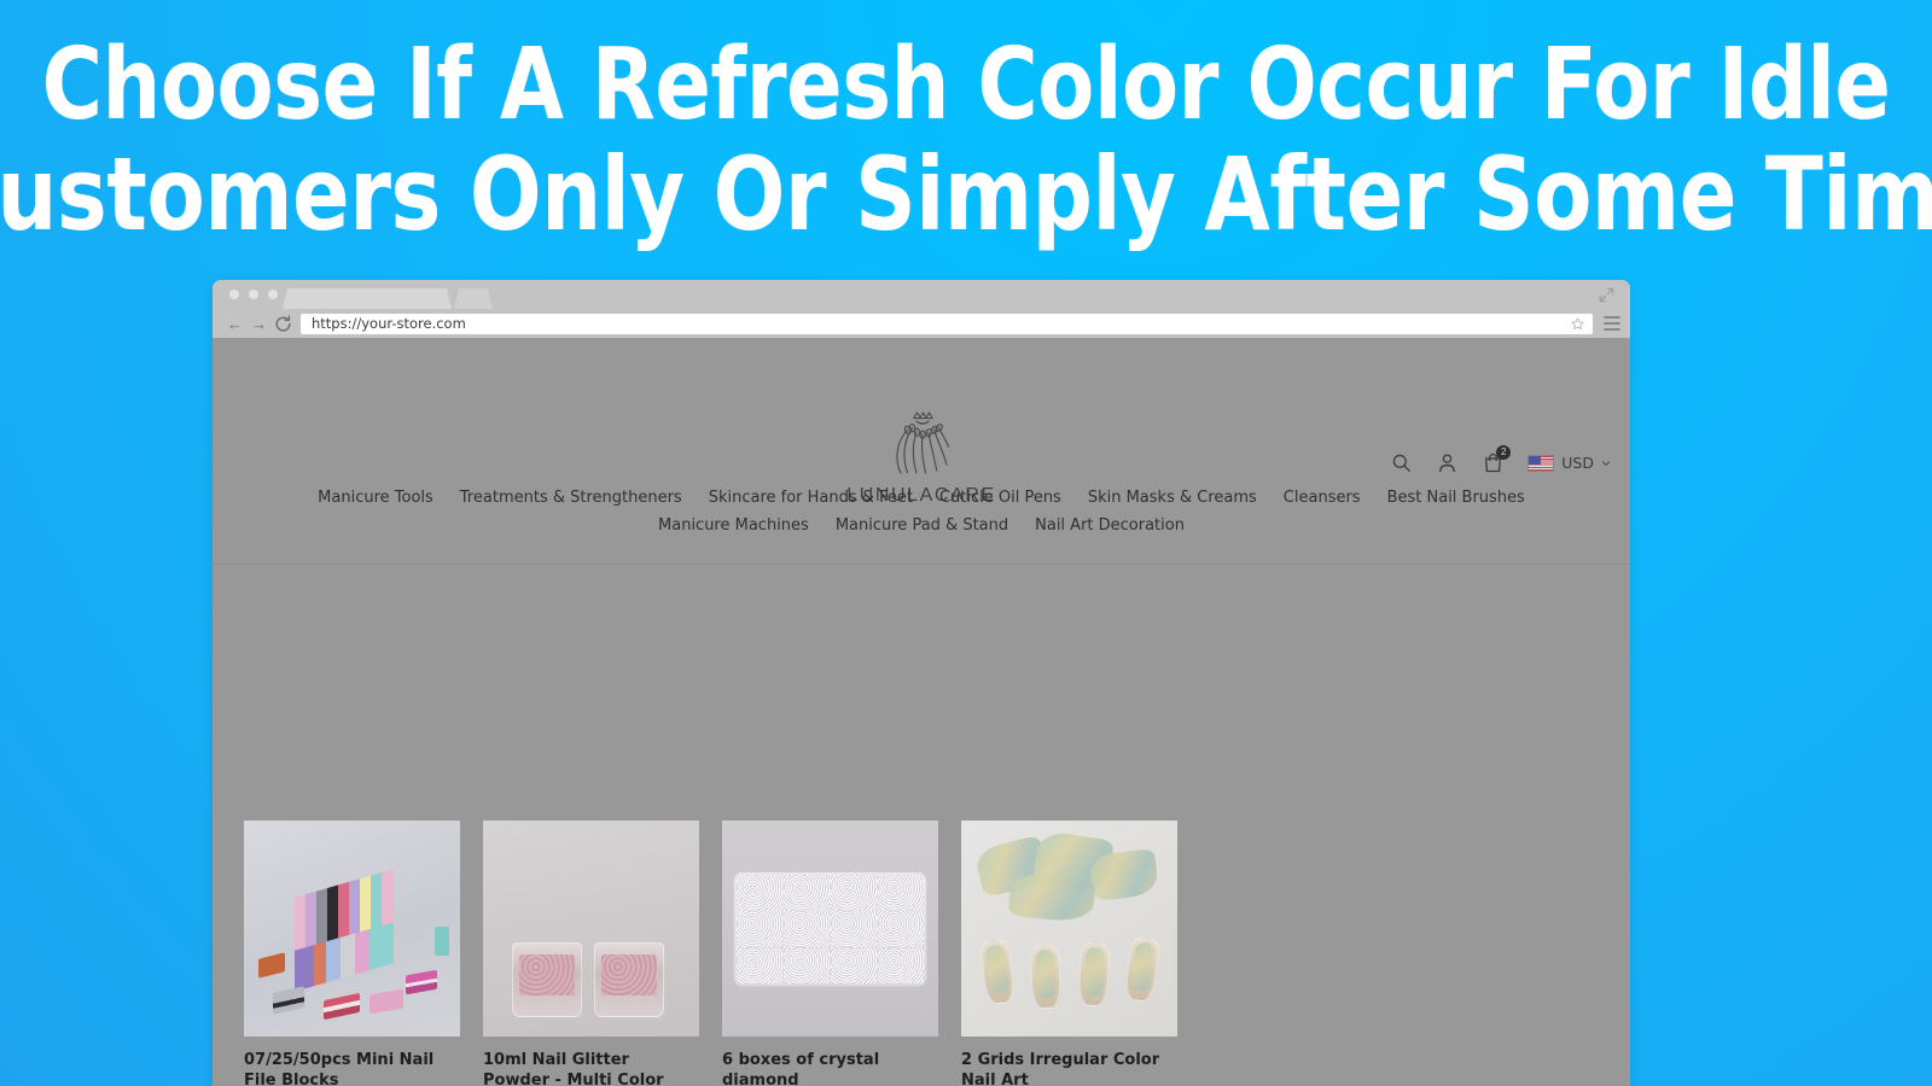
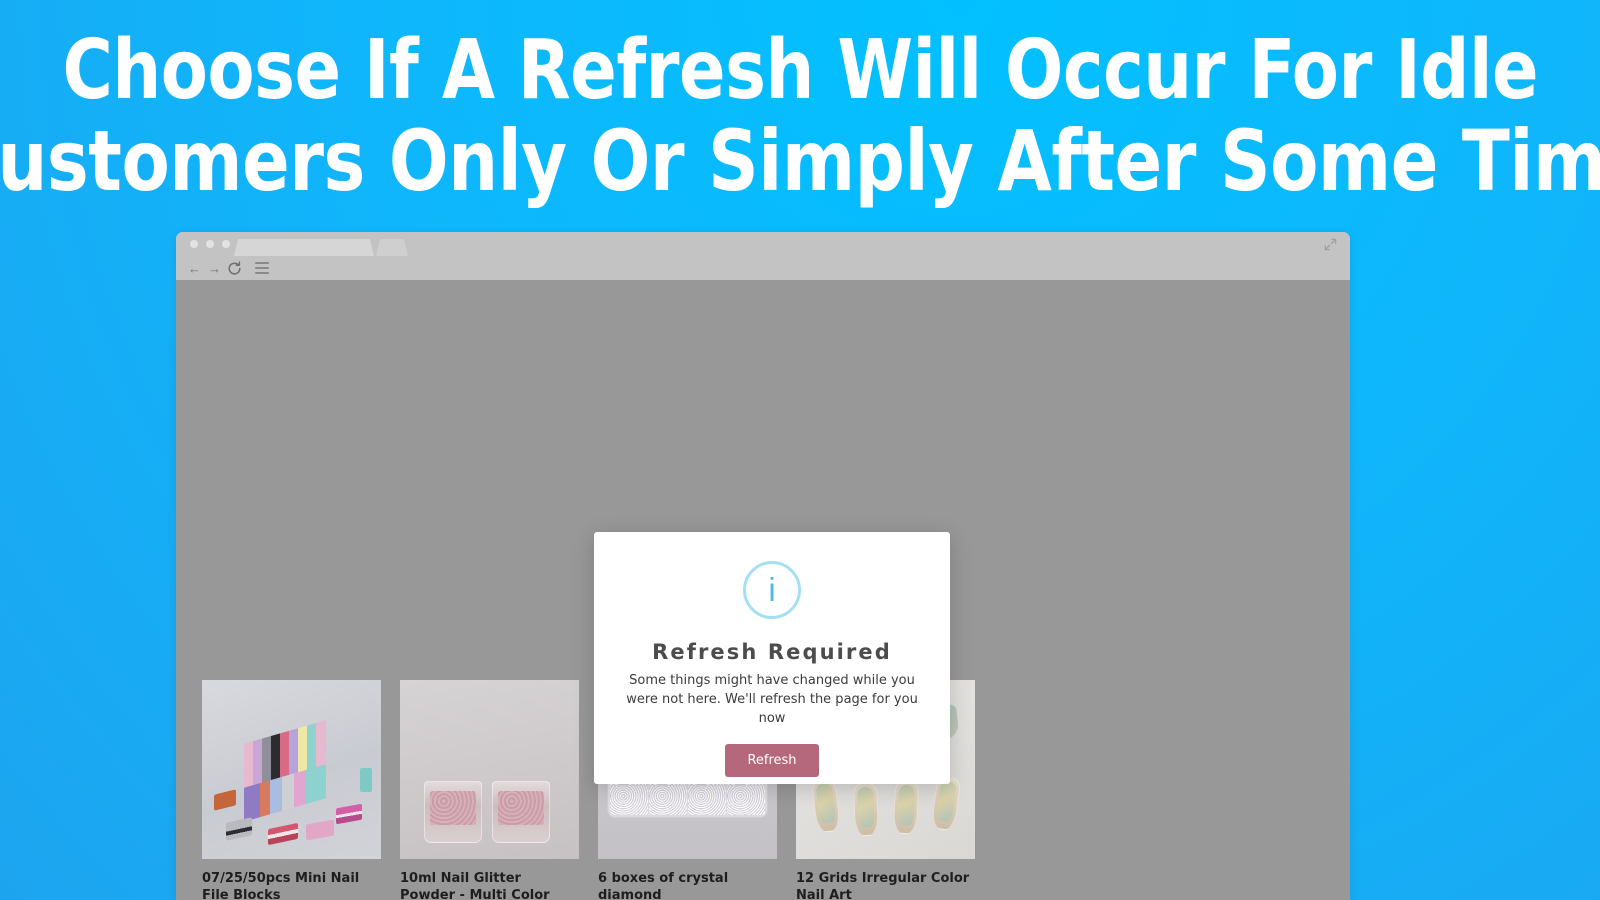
- Choose If A Refresh Color Occur For Idle
+ Choose If A Refresh Will Occur For Idle
  ustomers Only Or Simply After Some Tim
  ←
  →
- https://your-store.com
- LUNULACARE
- 2
- USD
- Manicure Tools
- Treatments & Strengtheners
- Skincare for Hands & Feet
- Cuticle Oil Pens
- Skin Masks & Creams
- Cleansers
- Best Nail Brushes
- Manicure Machines
- Manicure Pad & Stand
- Nail Art Decoration
  07/25/50pcs Mini Nail File Blocks
  10ml Nail Glitter Powder - Multi Color
  6 boxes of crystal diamond
- 2 Grids Irregular Color Nail Art
+ 12 Grids Irregular Color Nail Art
+ i
+ Refresh Required
+ Some things might have changed while you were not here. We'll refresh the page for you now
+ Refresh
